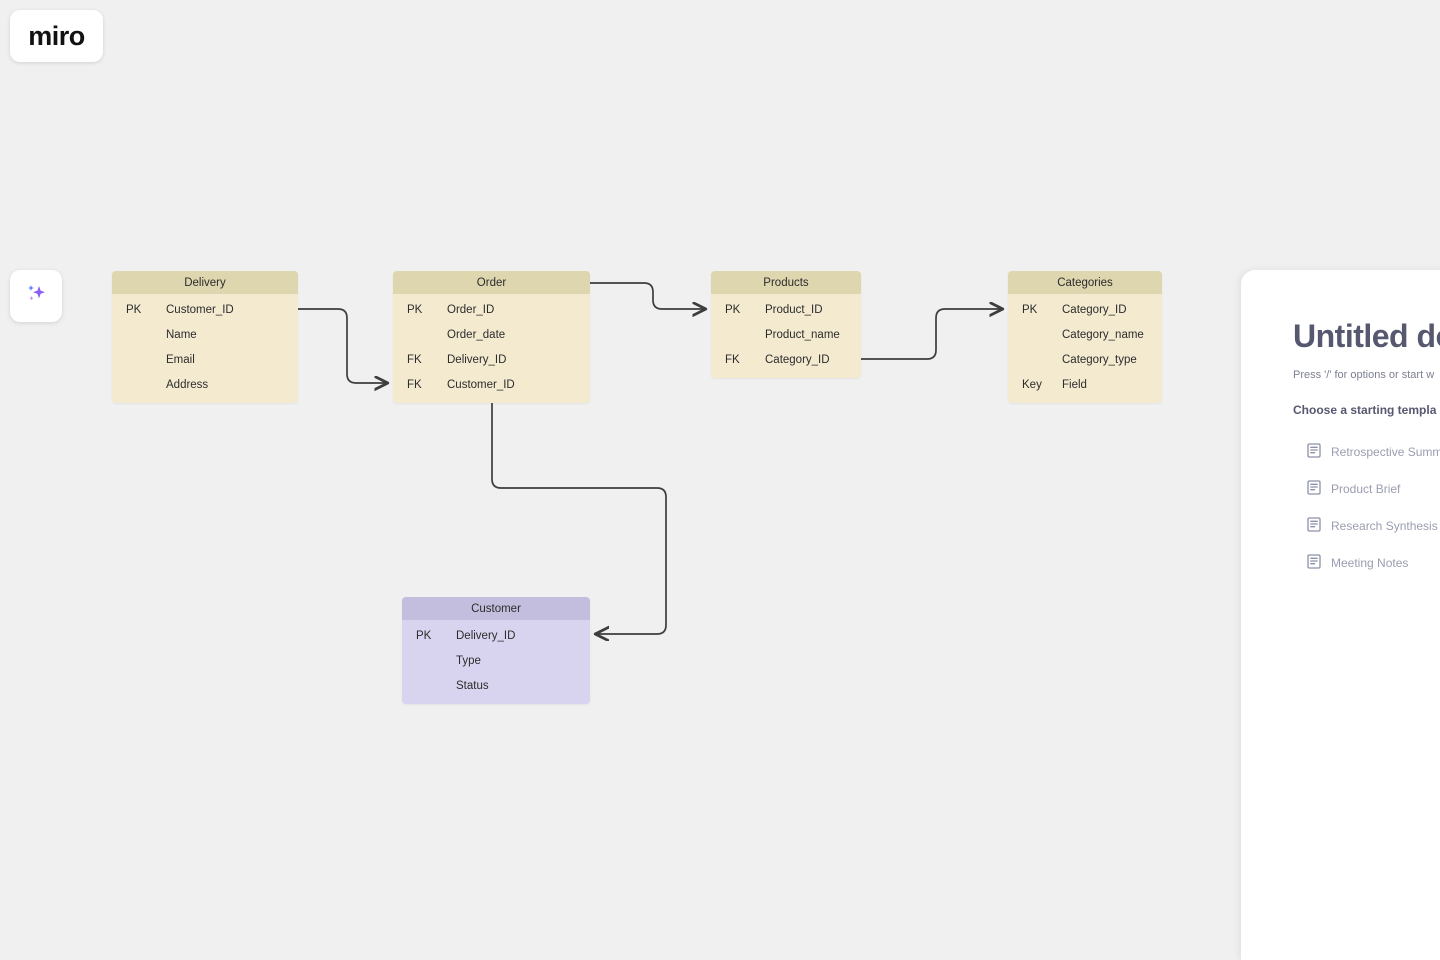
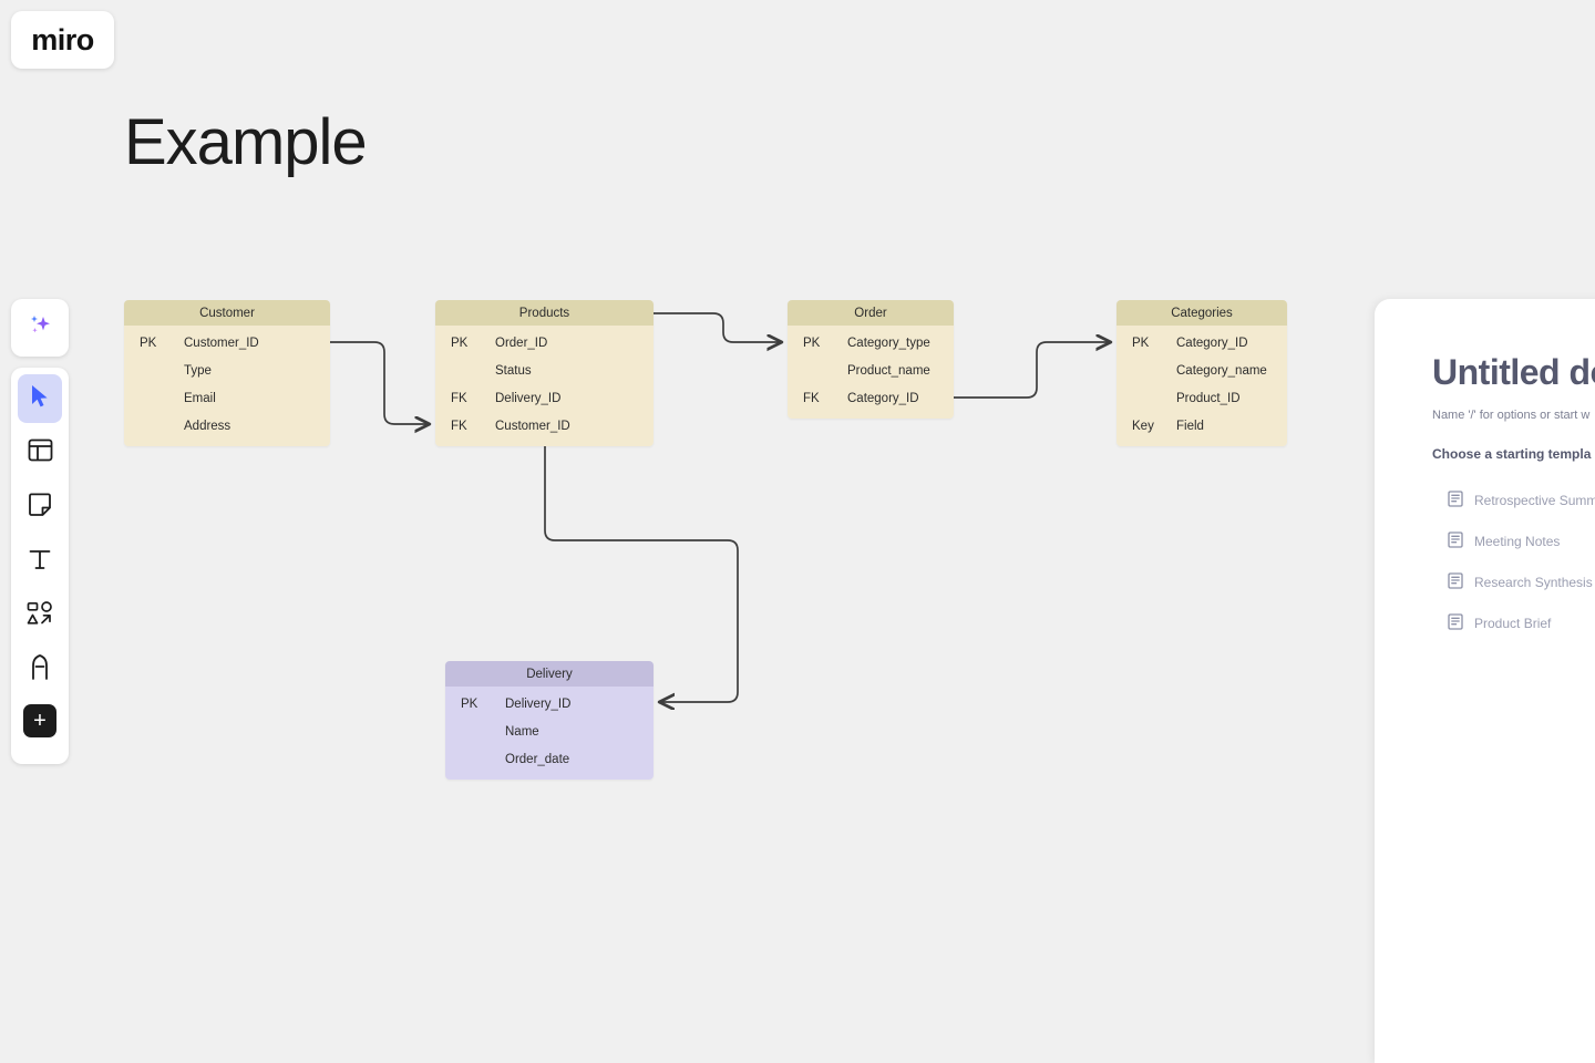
+ Example
- Delivery
+ Customer
  PK
  Customer_ID
- Name
+ Type
  Email
  Address
- Order
+ Products
  PK
  Order_ID
- Order_date
+ Status
  FK
  Delivery_ID
  FK
  Customer_ID
- Products
+ Order
  PK
- Product_ID
+ Category_type
  Product_name
  FK
  Category_ID
  Categories
  PK
  Category_ID
  Category_name
- Category_type
+ Product_ID
  Key
  Field
- Customer
+ Delivery
  PK
  Delivery_ID
- Type
+ Name
- Status
+ Order_date
  Untitled d
- Press '/' for options or start w
+ Name '/' for options or start w
  Choose a starting templa
  Retrospective Summ
- Product Brief
+ Meeting Notes
  Research Synthesis
- Meeting Notes
+ Product Brief
  miro
+ +
